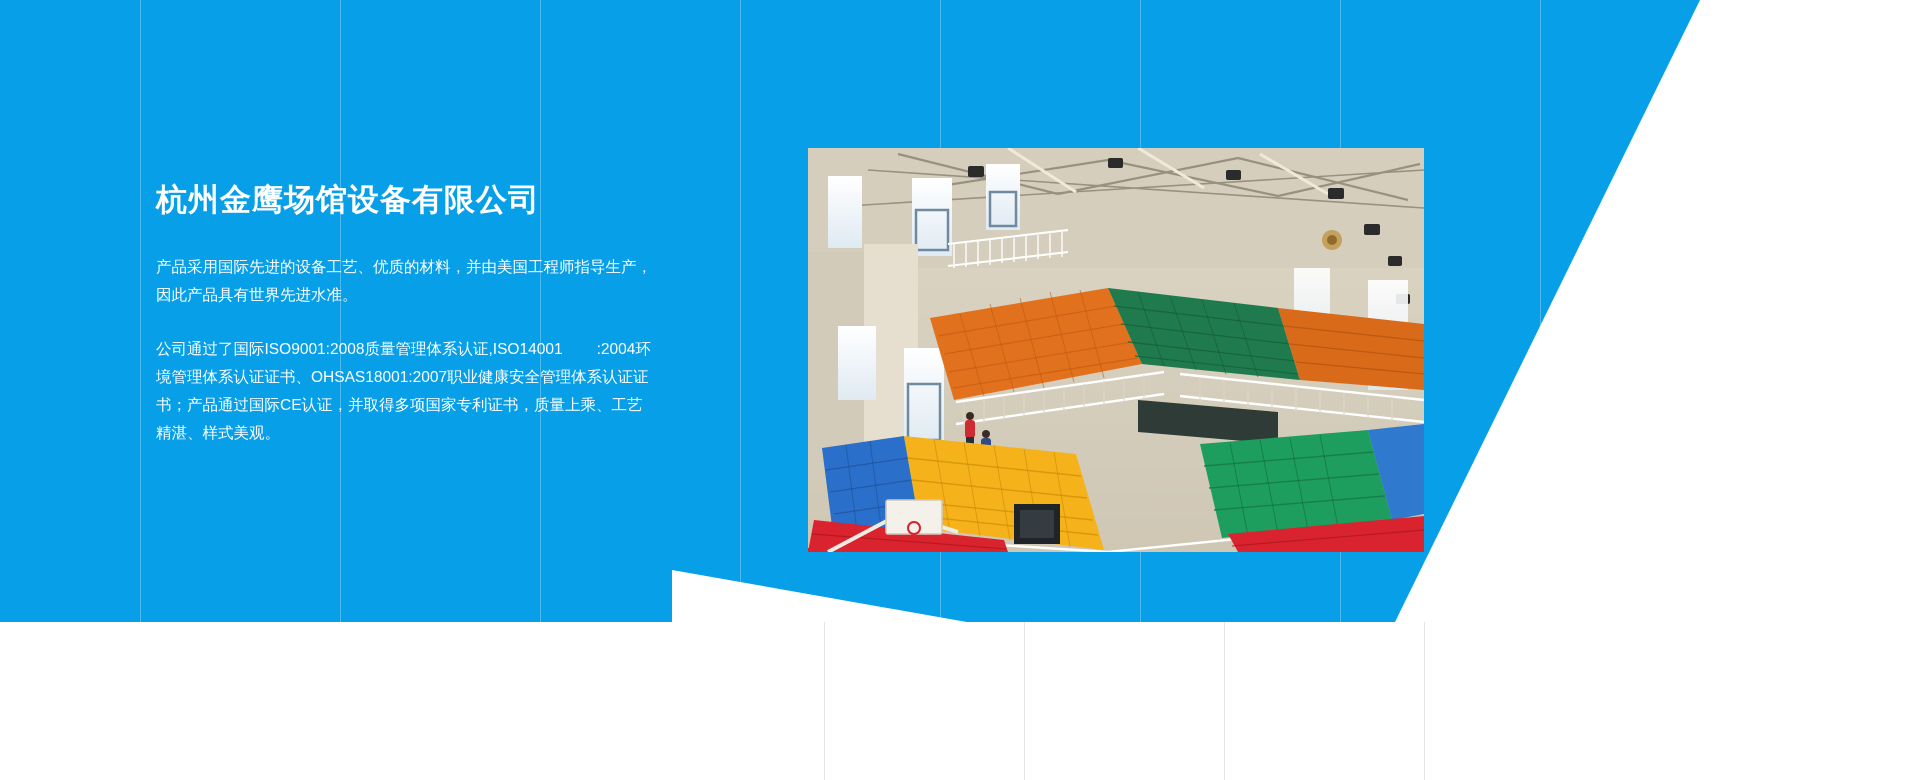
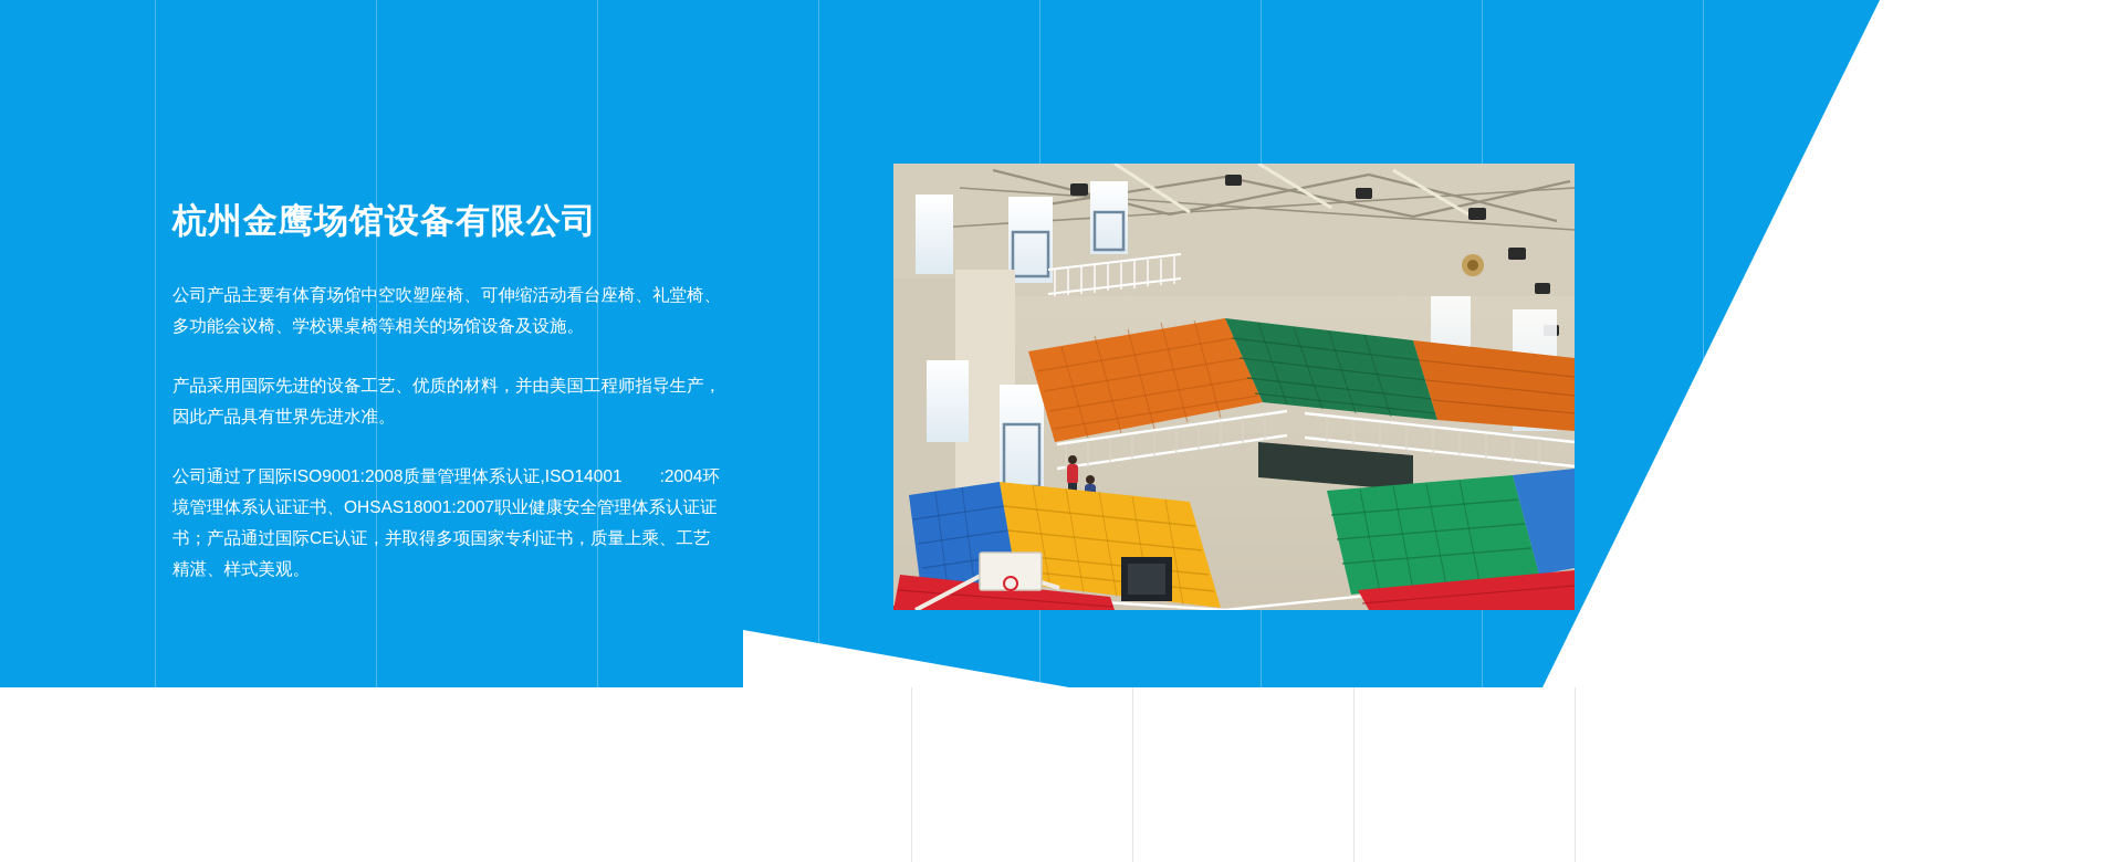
  杭州金鹰场馆设备有限公司
+ 公司产品主要有体育场馆中空吹塑座椅、可伸缩活动看台座椅、礼堂椅、多功能会议椅、学校课桌椅等相关的场馆设备及设施。
  产品采用国际先进的设备工艺、优质的材料，并由美国工程师指导生产，因此产品具有世界先进水准。
  公司通过了国际ISO9001:2008质量管理体系认证,ISO14001 :2004环境管理体系认证证书、OHSAS18001:2007职业健康安全管理体系认证证书；产品通过国际CE认证，并取得多项国家专利证书，质量上乘、工艺精湛、样式美观。
